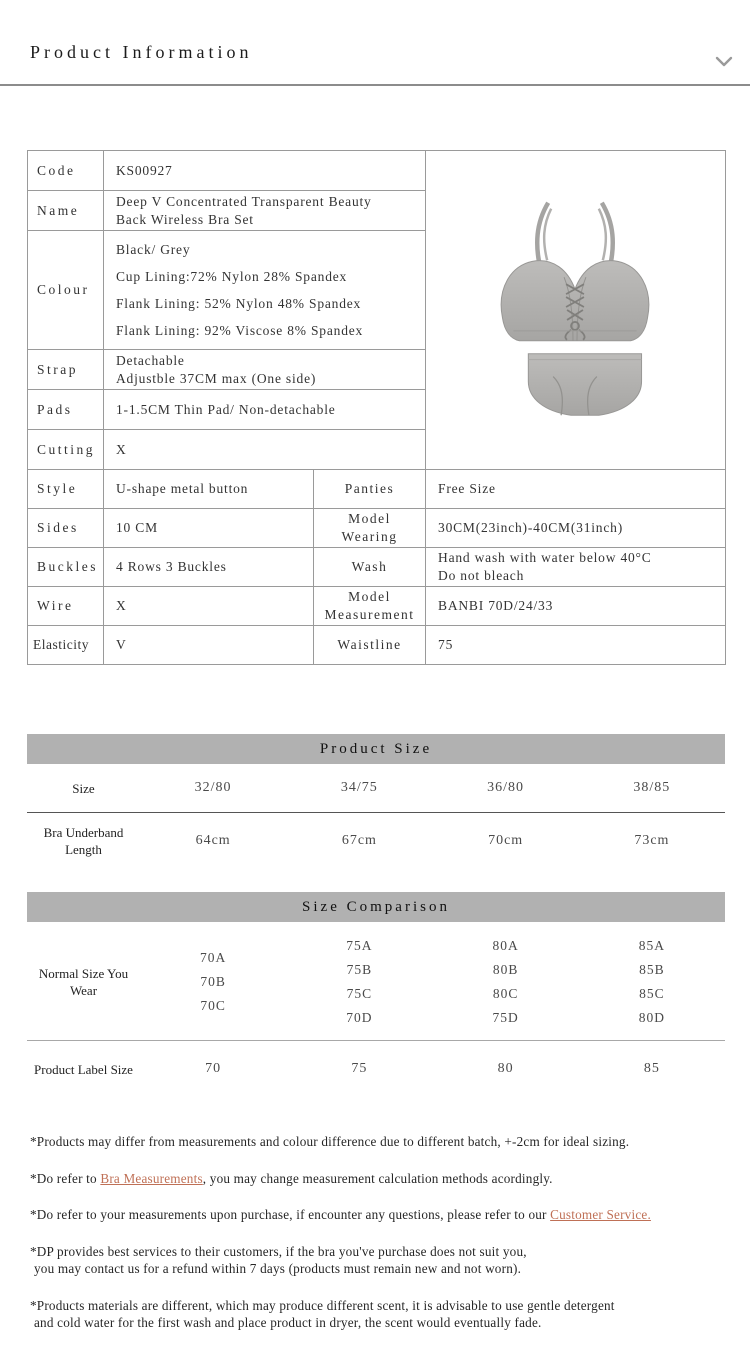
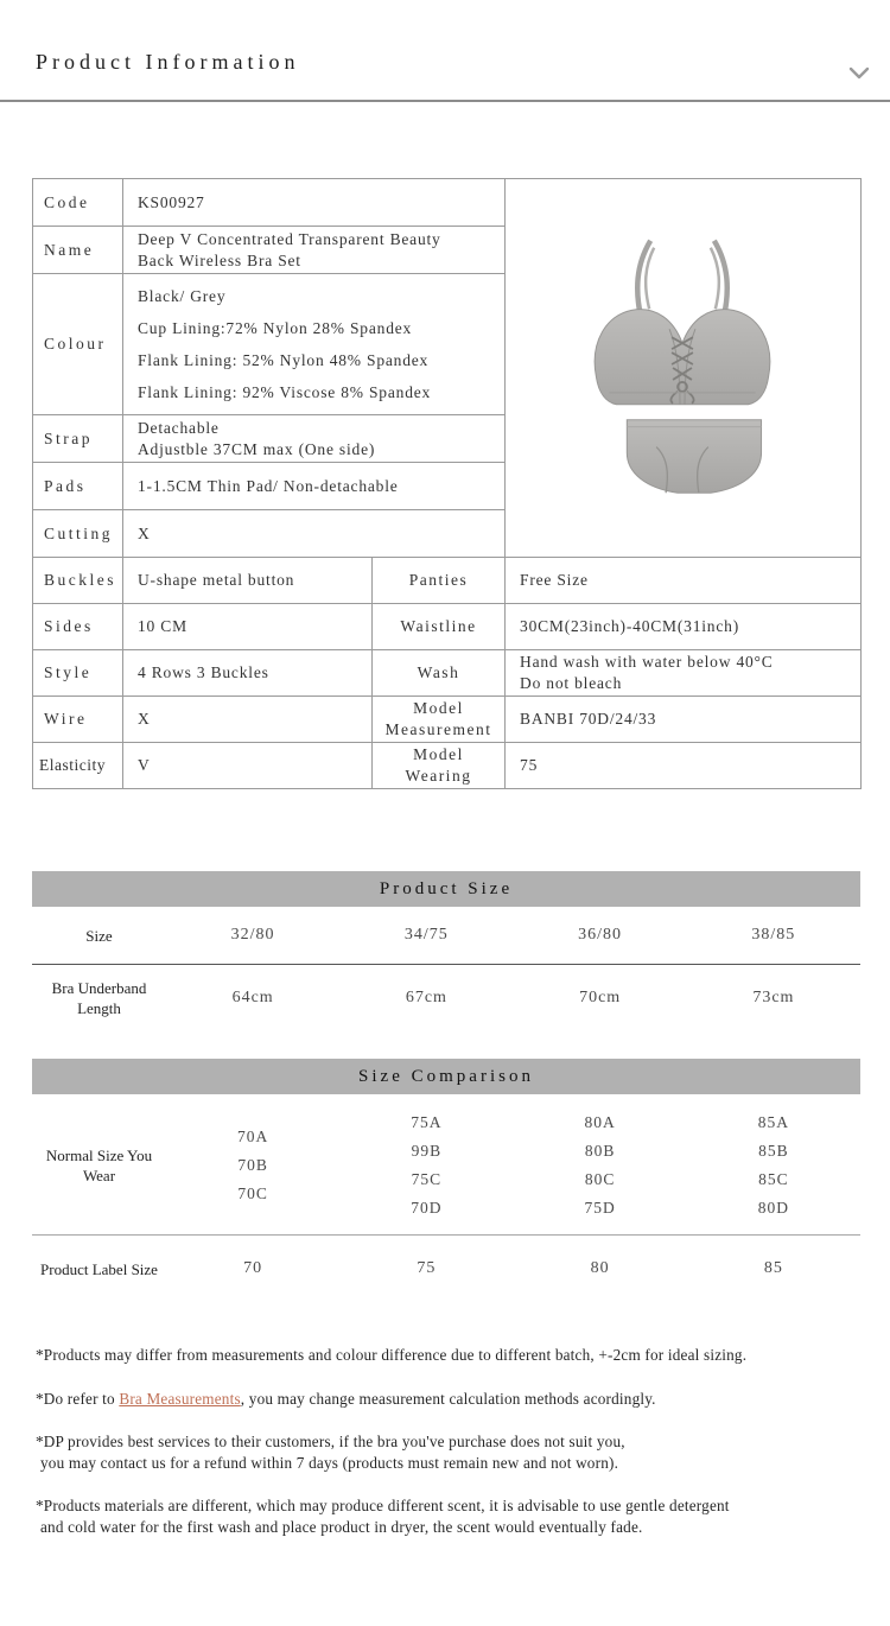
  Product Information
  Code	KS00927
  Name	Deep V Concentrated Transparent Beauty Back Wireless Bra Set
  Colour	Black/ Grey Cup Lining:72% Nylon 28% Spandex Flank Lining: 52% Nylon 48% Spandex Flank Lining: 92% Viscose 8% Spandex
  Strap	Detachable Adjustble 37CM max (One side)
  Pads	1-1.5CM Thin Pad/ Non-detachable
  Cutting	X
- Style	U-shape metal button	Panties	Free Size
+ Buckles	U-shape metal button	Panties	Free Size
- Sides	10 CM	Model Wearing	30CM(23inch)-40CM(31inch)
+ Sides	10 CM	Waistline	30CM(23inch)-40CM(31inch)
- Buckles	4 Rows 3 Buckles	Wash	Hand wash with water below 40°C Do not bleach
+ Style	4 Rows 3 Buckles	Wash	Hand wash with water below 40°C Do not bleach
  Wire	X	Model Measurement	BANBI 70D/24/33
- Elasticity	V	Waistline	75
+ Elasticity	V	Model Wearing	75
  Product Size
  Size
  32/80
  34/75
  36/80
  38/85
  Bra Underband Length
  64cm
  67cm
  70cm
  73cm
  Size Comparison
  Normal Size You Wear
  70A
  70B
  70C
  75A
- 75B
+ 99B
  75C
  70D
  80A
  80B
  80C
  75D
  85A
  85B
  85C
  80D
  Product Label Size
  70
  75
  80
  85
  *Products may differ from measurements and colour difference due to different batch, +-2cm for ideal sizing.
  *Do refer to Bra Measurements, you may change measurement calculation methods acordingly.
- *Do refer to your measurements upon purchase, if encounter any questions, please refer to our Customer Service.
  *DP provides best services to their customers, if the bra you've purchase does not suit you,
  you may contact us for a refund within 7 days (products must remain new and not worn).
  *Products materials are different, which may produce different scent, it is advisable to use gentle detergent
  and cold water for the first wash and place product in dryer, the scent would eventually fade.
